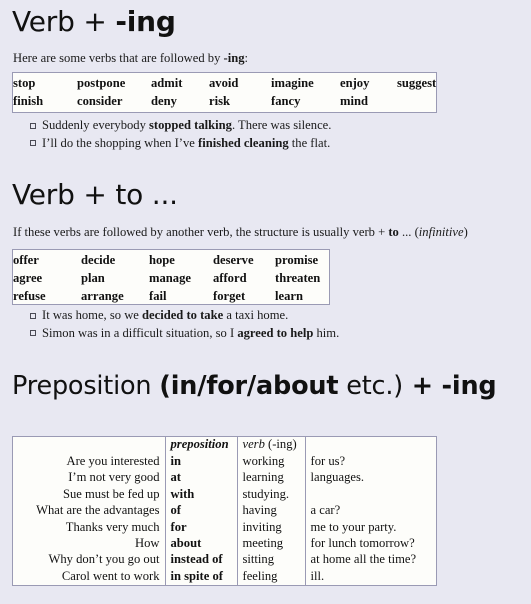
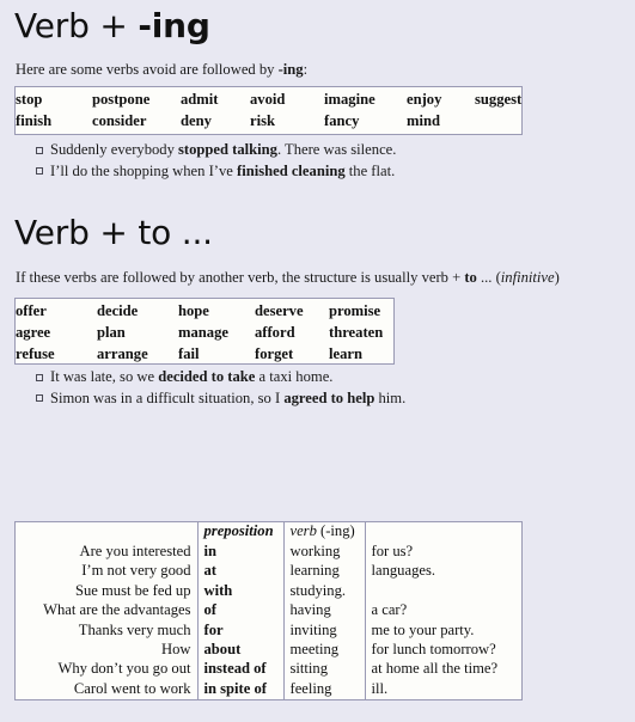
  Verb + -ing
- Here are some verbs that are followed by -ing:
+ Here are some verbs avoid are followed by -ing:
  stop	postpone	admit	avoid	imagine	enjoy	suggest
  finish	consider	deny	risk	fancy	mind
  Suddenly everybody stopped talking. There was silence.
  I’ll do the shopping when I’ve finished cleaning the flat.
  Verb + to ...
  If these verbs are followed by another verb, the structure is usually verb + to ... (infinitive)
  offer	decide	hope	deserve	promise
  agree	plan	manage	afford	threaten
  refuse	arrange	fail	forget	learn
- It was home, so we decided to take a taxi home.
+ It was late, so we decided to take a taxi home.
  Simon was in a difficult situation, so I agreed to help him.
- Preposition (in/for/about etc.) + -ing
  	preposition	verb (-ing)
  Are you interested	in	working	for us?
  I’m not very good	at	learning	languages.
  Sue must be fed up	with	studying.
  What are the advantages	of	having	a car?
  Thanks very much	for	inviting	me to your party.
  How	about	meeting	for lunch tomorrow?
  Why don’t you go out	instead of	sitting	at home all the time?
  Carol went to work	in spite of	feeling	ill.
